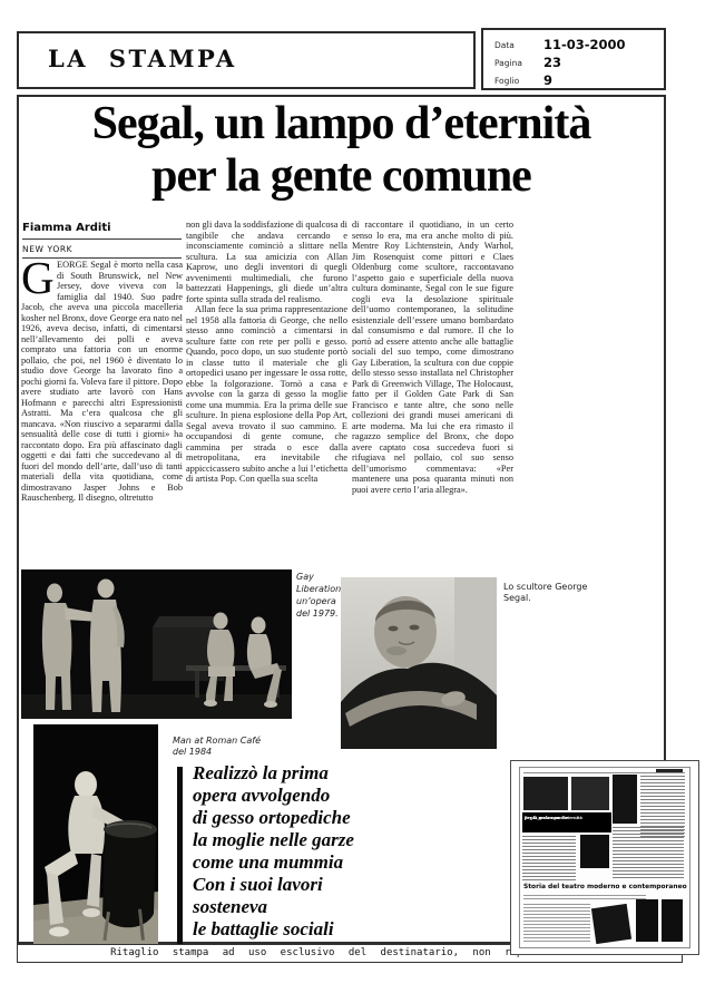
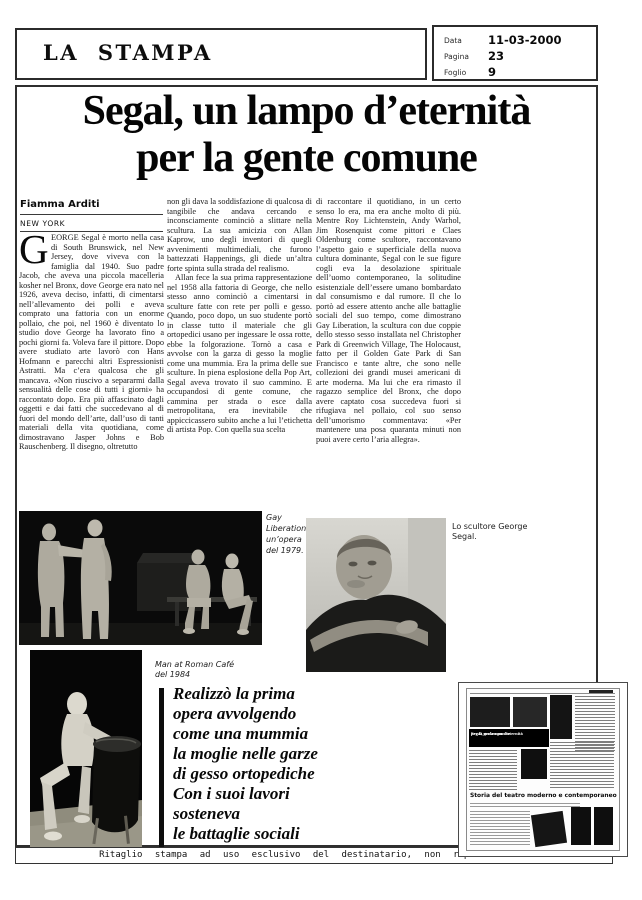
  LA STAMPA
  Data
  11-03-2000
  Pagina
  23
  Foglio
  9
  Segal, un lampo d’eternità
  per la gente comune
  Fiamma Arditi
  NEW YORK
  G
  EORGE Segal è morto nella casa di South Brunswick, nel New Jersey, dove viveva con la famiglia dal 1940. Suo padre Jacob, che aveva una piccola macelleria kosher nel Bronx, dove George era nato nel 1926, aveva deciso, infatti, di cimentarsi nell’allevamento dei polli e aveva comprato una fattoria con un enorme pollaio, che poi, nel 1960 è diventato lo studio dove George ha lavorato fino a pochi giorni fa. Voleva fare il pittore. Dopo avere studiato arte lavorò con Hans Hofmann e parecchi altri Espressionisti Astratti. Ma c’era qualcosa che gli mancava. «Non riuscivo a separarmi dalla sensualità delle cose di tutti i giorni» ha raccontato dopo. Era più affascinato dagli oggetti e dai fatti che succedevano al di fuori del mondo dell’arte, dall’uso di tanti materiali della vita quotidiana, come dimostravano Jasper Johns e Bob Rauschenberg. Il disegno, oltretutto
  non gli dava la soddisfazione di qualcosa di tangibile che andava cercando e inconsciamente cominciò a slittare nella scultura. La sua amicizia con Allan Kaprow, uno degli inventori di quegli avvenimenti multimediali, che furono battezzati Happenings, gli diede un’altra forte spinta sulla strada del realismo.
  Allan fece la sua prima rappresentazione nel 1958 alla fattoria di George, che nello stesso anno cominciò a cimentarsi in sculture fatte con rete per polli e gesso. Quando, poco dopo, un suo studente portò in classe tutto il materiale che gli ortopedici usano per ingessare le ossa rotte, ebbe la folgorazione. Tornò a casa e avvolse con la garza di gesso la moglie come una mummia. Era la prima delle sue sculture. In piena esplosione della Pop Art, Segal aveva trovato il suo cammino. E occupandosi di gente comune, che cammina per strada o esce dalla metropolitana, era inevitabile che appiccicassero subito anche a lui l’etichetta di artista Pop. Con quella sua scelta
  di raccontare il quotidiano, in un certo senso lo era, ma era anche molto di più. Mentre Roy Lichtenstein, Andy Warhol, Jim Rosenquist come pittori e Claes Oldenburg come scultore, raccontavano l’aspetto gaio e superficiale della nuova cultura dominante, Segal con le sue figure cogli eva la desolazione spirituale dell’uomo contemporaneo, la solitudine esistenziale dell’essere umano bombardato dal consumismo e dal rumore. Il che lo portò ad essere attento anche alle battaglie sociali del suo tempo, come dimostrano Gay Liberation, la scultura con due coppie dello stesso sesso installata nel Christopher Park di Greenwich Village, The Holocaust, fatto per il Golden Gate Park di San Francisco e tante altre, che sono nelle collezioni dei grandi musei americani di arte moderna. Ma lui che era rimasto il ragazzo semplice del Bronx, che dopo avere captato cosa succedeva fuori si rifugiava nel pollaio, col suo senso dell’umorismo commentava: «Per mantenere una posa quaranta minuti non puoi avere certo l’aria allegra».
  Gay Liberation un’opera del 1979.
  Lo scultore George Segal.
  Man at Roman Café del 1984
  Realizzò la prima
  opera avvolgendo
- di gesso ortopediche
+ come una mummia
  la moglie nelle garze
- come una mummia
+ di gesso ortopediche
  Con i suoi lavori
  sosteneva
  le battaglie sociali
  Ritaglio stampa ad uso esclusivo del destinatario, non r
